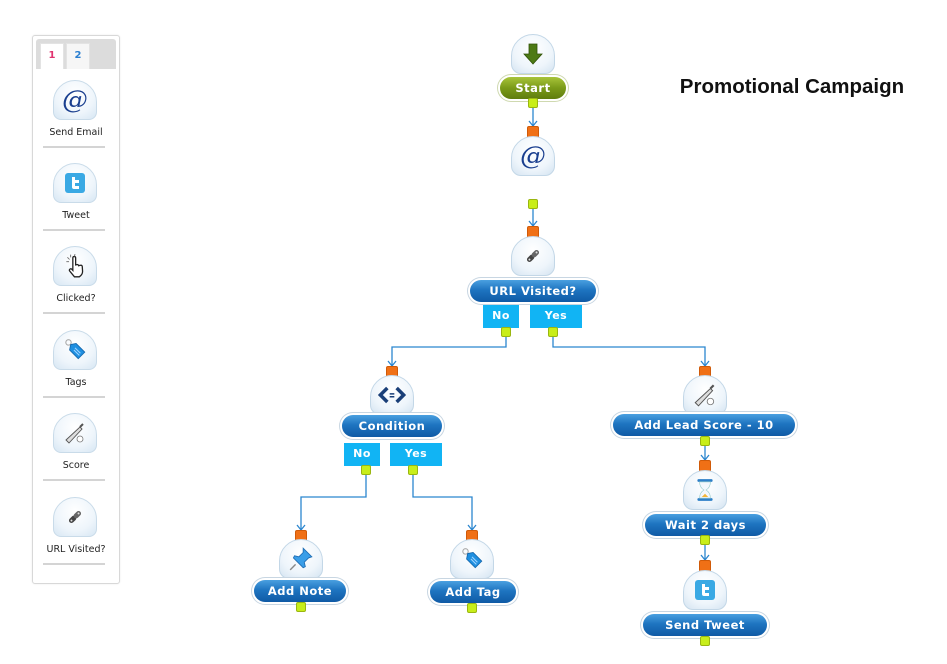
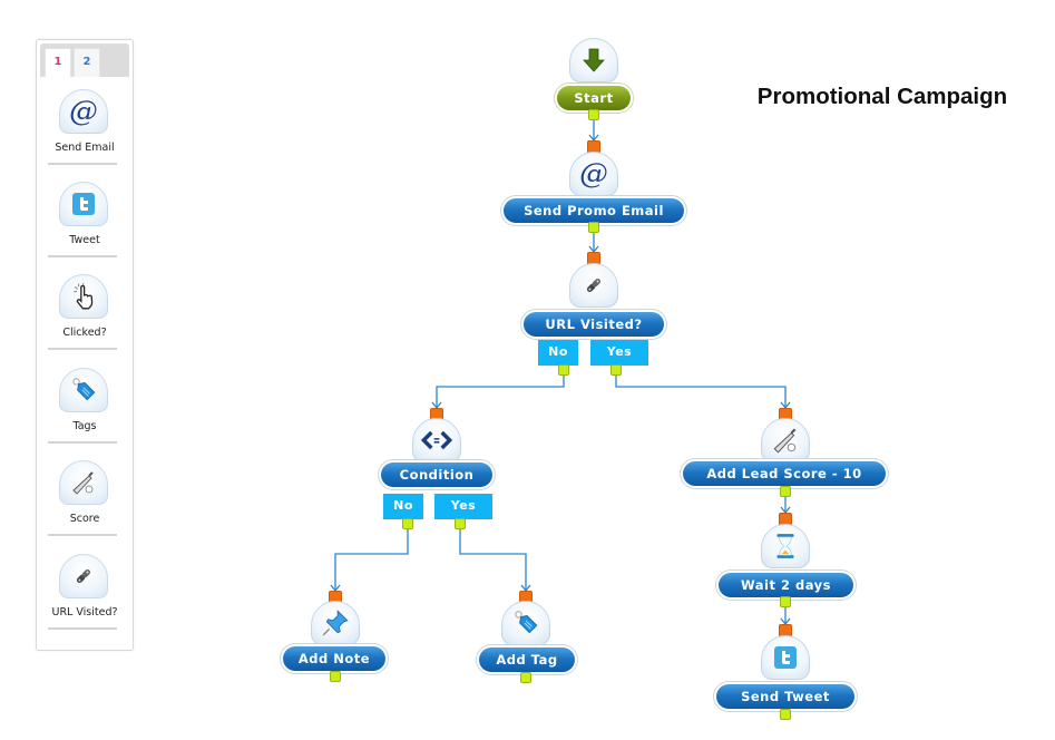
  1
  2
  Send Email
  Tweet
  Clicked?
  Tags
  Score
  URL Visited?
  Promotional Campaign
  Start
+ Send Promo Email
  URL Visited?
  No
  Yes
  Condition
  No
  Yes
  Add Lead Score - 10
  Wait 2 days
  Send Tweet
  Add Note
  Add Tag
